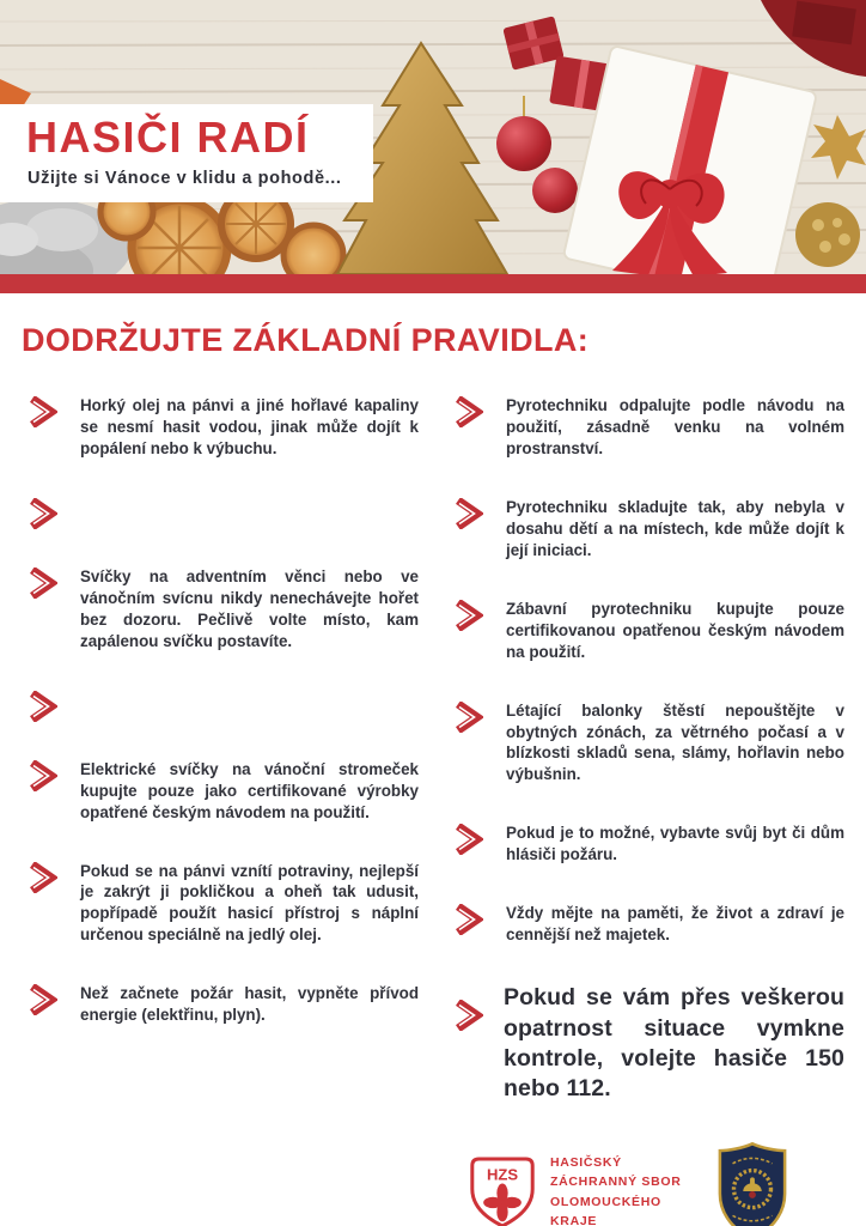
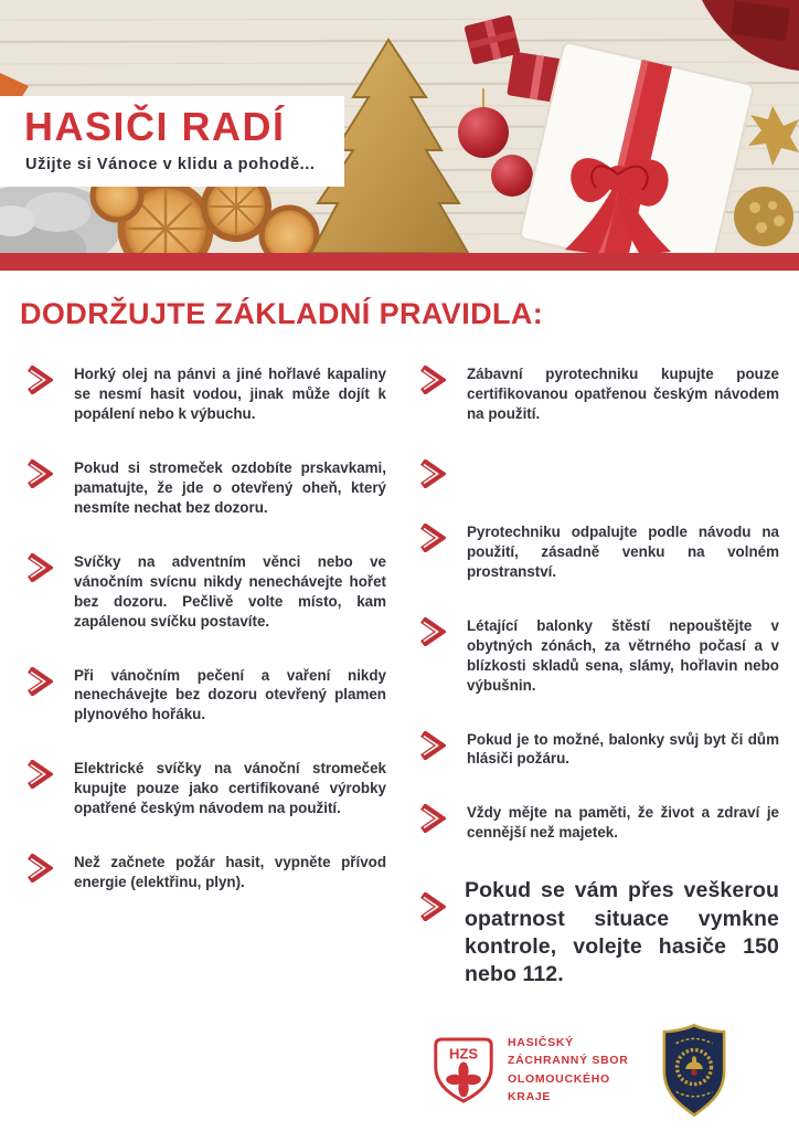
  HASIČI RADÍ
  Užijte si Vánoce v klidu a pohodě...
  DODRŽUJTE ZÁKLADNÍ PRAVIDLA:
  Horký olej na pánvi a jiné hořlavé kapaliny se nesmí hasit vodou, jinak může dojít k popálení nebo k výbuchu.
+ Pokud si stromeček ozdobíte prskavkami, pamatujte, že jde o otevřený oheň, který nesmíte nechat bez dozoru.
  Svíčky na adventním věnci nebo ve vánočním svícnu nikdy nenechávejte hořet bez dozoru. Pečlivě volte místo, kam zapálenou svíčku postavíte.
+ Při vánočním pečení a vaření nikdy nenechávejte bez dozoru otevřený plamen plynového hořáku.
  Elektrické svíčky na vánoční stromeček kupujte pouze jako certifikované výrobky opatřené českým návodem na použití.
- Pokud se na pánvi vznítí potraviny, nejlepší je zakrýt ji pokličkou a oheň tak udusit, popřípadě použít hasicí přístroj s náplní určenou speciálně na jedlý olej.
  Než začnete požár hasit, vypněte přívod energie (elektřinu, plyn).
- Pyrotechniku odpalujte podle návodu na použití, zásadně venku na volném prostranství.
+ Zábavní pyrotechniku kupujte pouze certifikovanou opatřenou českým návodem na použití.
- Pyrotechniku skladujte tak, aby nebyla v dosahu dětí a na místech, kde může dojít k její iniciaci.
- Zábavní pyrotechniku kupujte pouze certifikovanou opatřenou českým návodem na použití.
+ Pyrotechniku odpalujte podle návodu na použití, zásadně venku na volném prostranství.
  Létající balonky štěstí nepouštějte v obytných zónách, za větrného počasí a v blízkosti skladů sena, slámy, hořlavin nebo výbušnin.
- Pokud je to možné, vybavte svůj byt či dům hlásiči požáru.
+ Pokud je to možné, balonky svůj byt či dům hlásiči požáru.
  Vždy mějte na paměti, že život a zdraví je cennější než majetek.
  Pokud se vám přes veškerou opatrnost situace vymkne kontrole, volejte hasiče 150 nebo 112.
  HZS
  HASIČSKÝ
  ZÁCHRANNÝ SBOR
  OLOMOUCKÉHO
  KRAJE
